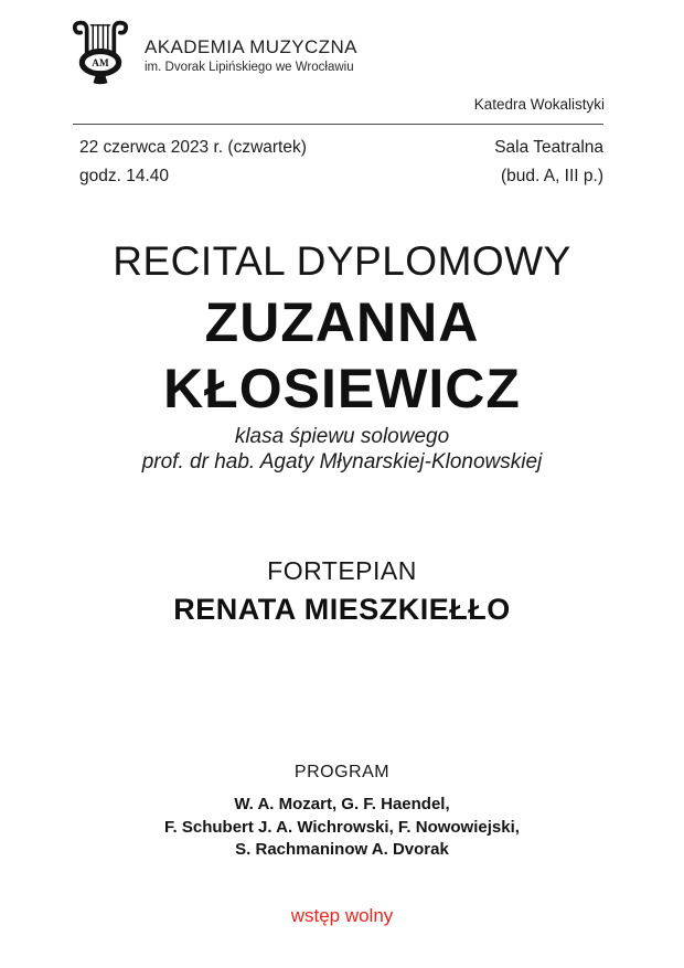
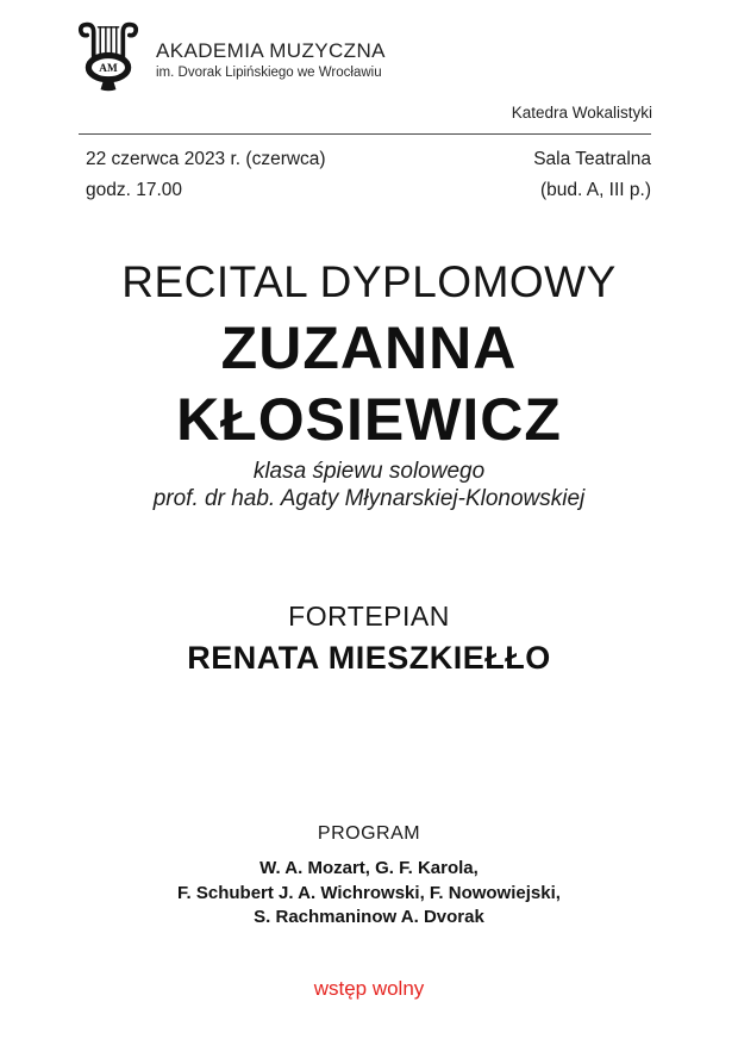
  AM
  AKADEMIA MUZYCZNA
  im. Dvorak Lipińskiego we Wrocławiu
  Katedra Wokalistyki
- 22 czerwca 2023 r. (czwartek)
+ 22 czerwca 2023 r. (czerwca)
- godz. 14.40
+ godz. 17.00
  Sala Teatralna
  (bud. A, III p.)
  RECITAL DYPLOMOWY
  ZUZANNA
  KŁOSIEWICZ
  klasa śpiewu solowego
  prof. dr hab. Agaty Młynarskiej-Klonowskiej
  FORTEPIAN
  RENATA MIESZKIEŁŁO
  PROGRAM
- W. A. Mozart, G. F. Haendel,
+ W. A. Mozart, G. F. Karola,
  F. Schubert J. A. Wichrowski, F. Nowowiejski,
  S. Rachmaninow A. Dvorak
  wstęp wolny
